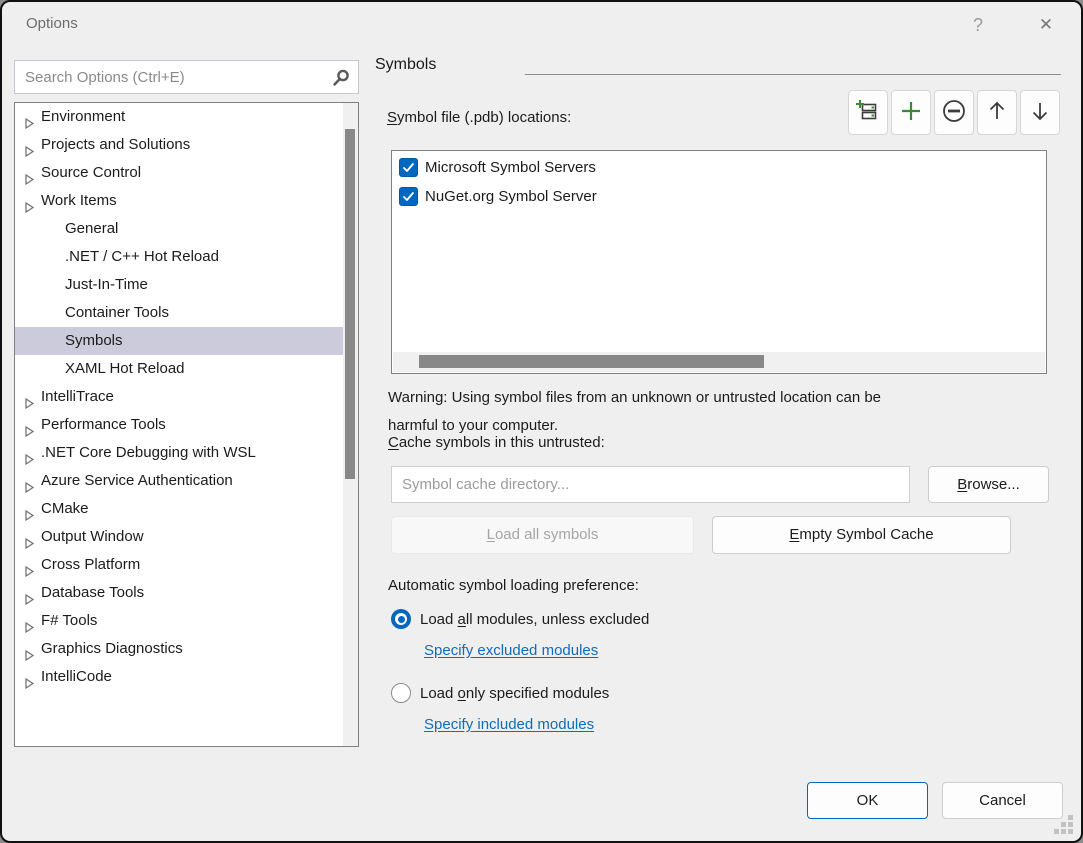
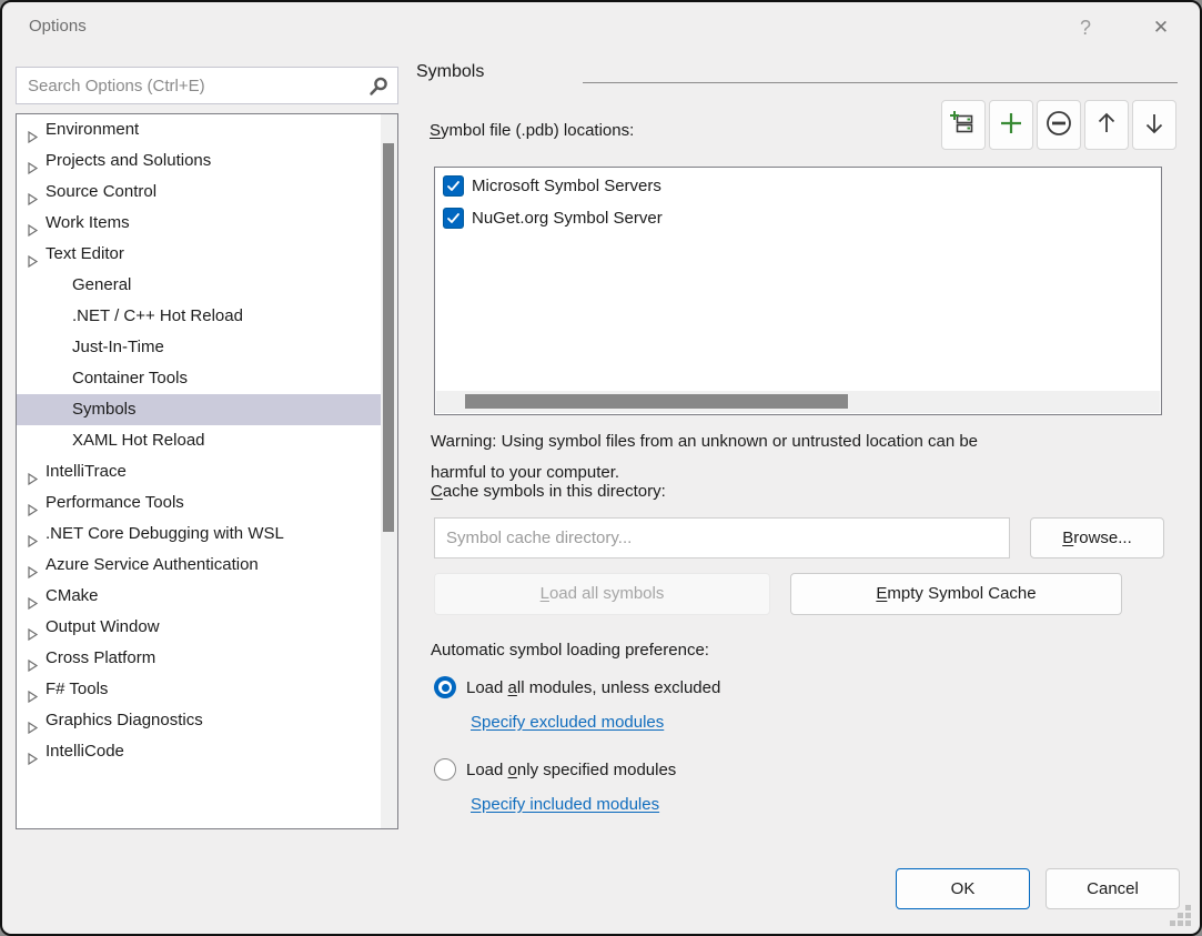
  Options
  ?
  ✕
  Search Options (Ctrl+E)
  Environment
  Projects and Solutions
  Source Control
  Work Items
+ Text Editor
  General
  .NET / C++ Hot Reload
  Just-In-Time
  Container Tools
  Symbols
  XAML Hot Reload
  IntelliTrace
  Performance Tools
  .NET Core Debugging with WSL
  Azure Service Authentication
  CMake
  Output Window
  Cross Platform
- Database Tools
  F# Tools
  Graphics Diagnostics
  IntelliCode
  Symbols
  Symbol file (.pdb) locations:
  Microsoft Symbol Servers
  NuGet.org Symbol Server
  Warning: Using symbol files from an unknown or untrusted location can be
  harmful to your computer.
- Cache symbols in this untrusted:
+ Cache symbols in this directory:
  Symbol cache directory...
  Browse...
  Load all symbols
  Empty Symbol Cache
  Automatic symbol loading preference:
  Load all modules, unless excluded
  Specify excluded modules
  Load only specified modules
  Specify included modules
  OK
  Cancel
